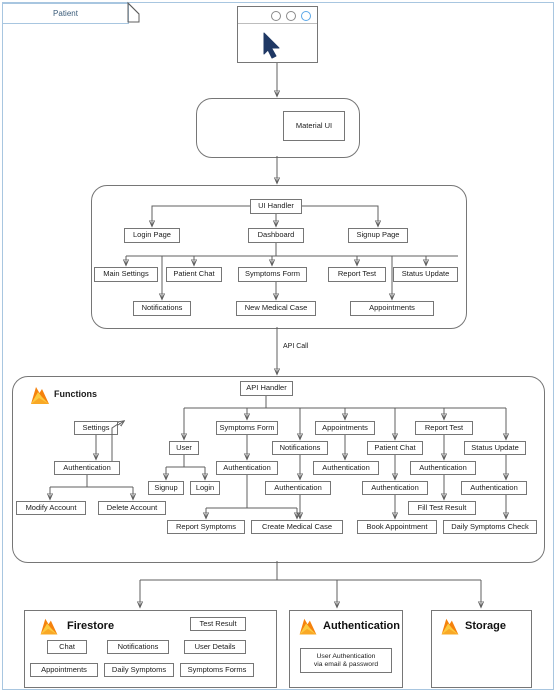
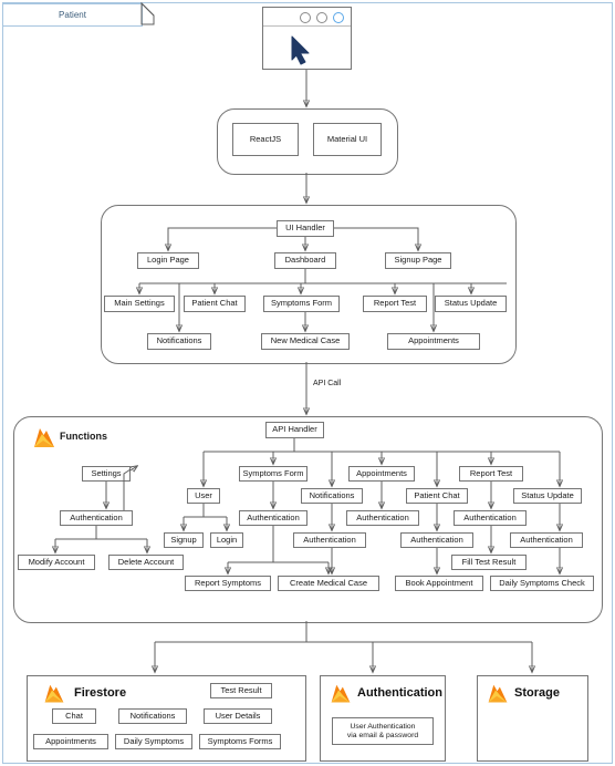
  Patient
+ ReactJS
  Material UI
  UI Handler
  Login Page
  Dashboard
  Signup Page
  Main Settings
  Patient Chat
  Symptoms Form
  Report Test
  Status Update
  Notifications
  New Medical Case
  Appointments
  Functions
  API Handler
  Settings
  Authentication
  Modify Account
  Delete Account
  User
  Signup
  Login
  Symptoms Form
  Authentication
  Report Symptoms
  Notifications
  Authentication
  Create Medical Case
  Appointments
  Authentication
  Patient Chat
  Authentication
  Book Appointment
  Report Test
  Authentication
  Fill Test Result
  Status Update
  Authentication
  Daily Symptoms Check
  Firestore
  Test Result
  Chat
  Notifications
  User Details
  Appointments
  Daily Symptoms
  Symptoms Forms
  Authentication
  Storage
